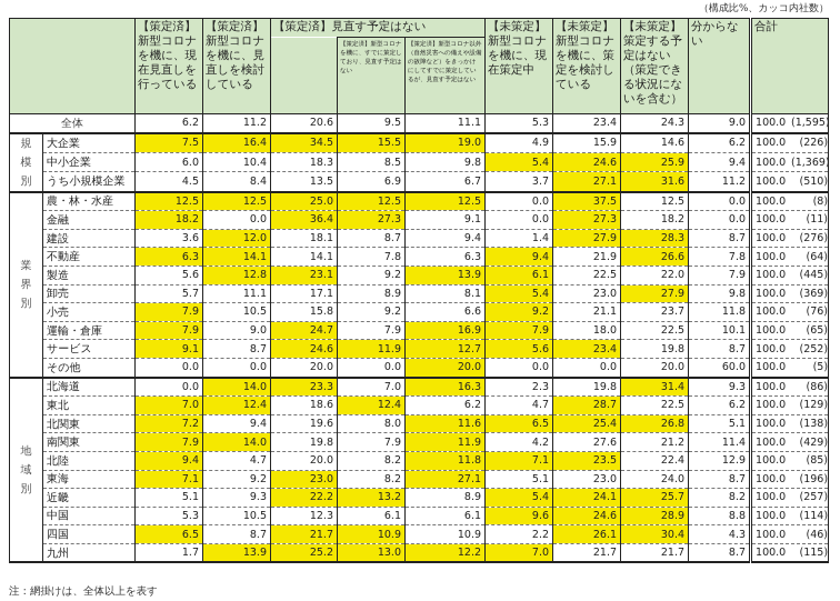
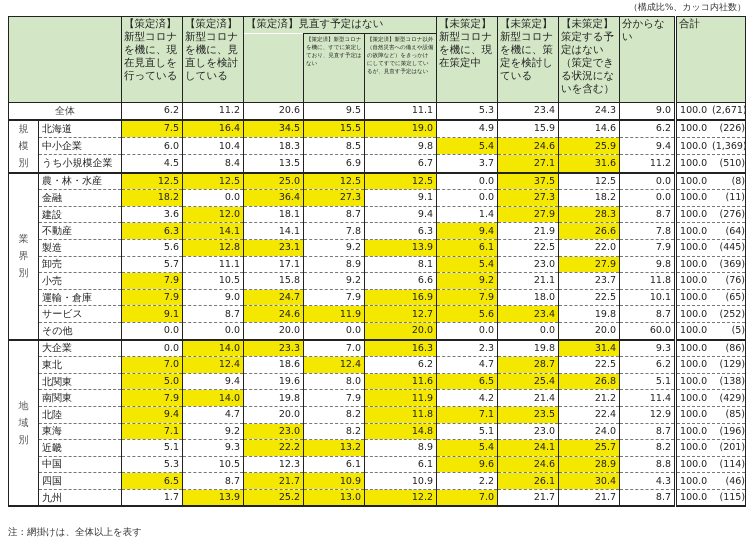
  （構成比%、カッコ内社数）
  	【策定済】新型コロナを機に、現在見直しを行っている	【策定済】新型コロナを機に、見直しを検討している	【策定済】見直す予定はない	【未策定】新型コロナを機に、現在策定中	【未策定】新型コロナを機に、策定を検討している	【未策定】策定する予定はない（策定できる状況にないを含む）	分からない	合計
- 全体	6.2	11.2	20.6	9.5	11.1	5.3	23.4	24.3	9.0	100.0 (1,595)
+ 全体	6.2	11.2	20.6	9.5	11.1	5.3	23.4	24.3	9.0	100.0 (2,671)
- 規模別	大企業	7.5	16.4	34.5	15.5	19.0	4.9	15.9	14.6	6.2	100.0 (226)
+ 規模別	北海道	7.5	16.4	34.5	15.5	19.0	4.9	15.9	14.6	6.2	100.0 (226)
  中小企業	6.0	10.4	18.3	8.5	9.8	5.4	24.6	25.9	9.4	100.0 (1,369)
  うち小規模企業	4.5	8.4	13.5	6.9	6.7	3.7	27.1	31.6	11.2	100.0 (510)
  業界別	農・林・水産	12.5	12.5	25.0	12.5	12.5	0.0	37.5	12.5	0.0	100.0 (8)
  金融	18.2	0.0	36.4	27.3	9.1	0.0	27.3	18.2	0.0	100.0 (11)
  建設	3.6	12.0	18.1	8.7	9.4	1.4	27.9	28.3	8.7	100.0 (276)
  不動産	6.3	14.1	14.1	7.8	6.3	9.4	21.9	26.6	7.8	100.0 (64)
  製造	5.6	12.8	23.1	9.2	13.9	6.1	22.5	22.0	7.9	100.0 (445)
  卸売	5.7	11.1	17.1	8.9	8.1	5.4	23.0	27.9	9.8	100.0 (369)
  小売	7.9	10.5	15.8	9.2	6.6	9.2	21.1	23.7	11.8	100.0 (76)
  運輸・倉庫	7.9	9.0	24.7	7.9	16.9	7.9	18.0	22.5	10.1	100.0 (65)
  サービス	9.1	8.7	24.6	11.9	12.7	5.6	23.4	19.8	8.7	100.0 (252)
  その他	0.0	0.0	20.0	0.0	20.0	0.0	0.0	20.0	60.0	100.0 (5)
- 地域別	北海道	0.0	14.0	23.3	7.0	16.3	2.3	19.8	31.4	9.3	100.0 (86)
+ 地域別	大企業	0.0	14.0	23.3	7.0	16.3	2.3	19.8	31.4	9.3	100.0 (86)
  東北	7.0	12.4	18.6	12.4	6.2	4.7	28.7	22.5	6.2	100.0 (129)
- 北関東	7.2	9.4	19.6	8.0	11.6	6.5	25.4	26.8	5.1	100.0 (138)
+ 北関東	5.0	9.4	19.6	8.0	11.6	6.5	25.4	26.8	5.1	100.0 (138)
- 南関東	7.9	14.0	19.8	7.9	11.9	4.2	27.6	21.2	11.4	100.0 (429)
+ 南関東	7.9	14.0	19.8	7.9	11.9	4.2	21.4	21.2	11.4	100.0 (429)
  北陸	9.4	4.7	20.0	8.2	11.8	7.1	23.5	22.4	12.9	100.0 (85)
- 東海	7.1	9.2	23.0	8.2	27.1	5.1	23.0	24.0	8.7	100.0 (196)
+ 東海	7.1	9.2	23.0	8.2	14.8	5.1	23.0	24.0	8.7	100.0 (196)
- 近畿	5.1	9.3	22.2	13.2	8.9	5.4	24.1	25.7	8.2	100.0 (257)
+ 近畿	5.1	9.3	22.2	13.2	8.9	5.4	24.1	25.7	8.2	100.0 (201)
  中国	5.3	10.5	12.3	6.1	6.1	9.6	24.6	28.9	8.8	100.0 (114)
  四国	6.5	8.7	21.7	10.9	10.9	2.2	26.1	30.4	4.3	100.0 (46)
  九州	1.7	13.9	25.2	13.0	12.2	7.0	21.7	21.7	8.7	100.0 (115)
  注：網掛けは、全体以上を表す
